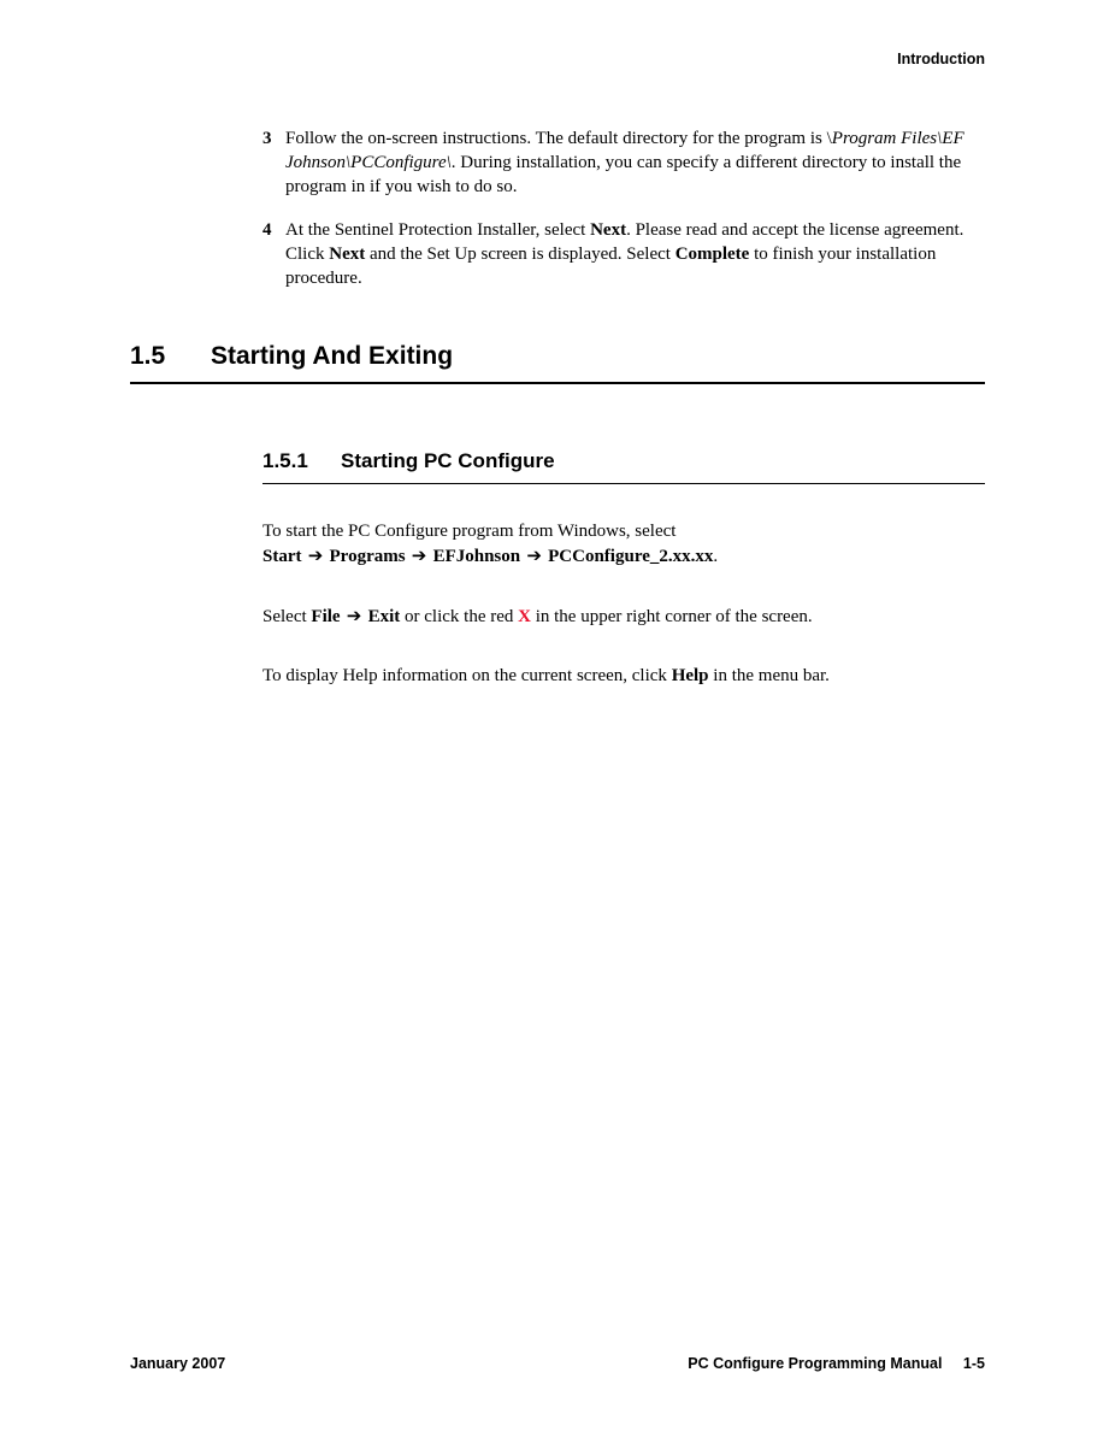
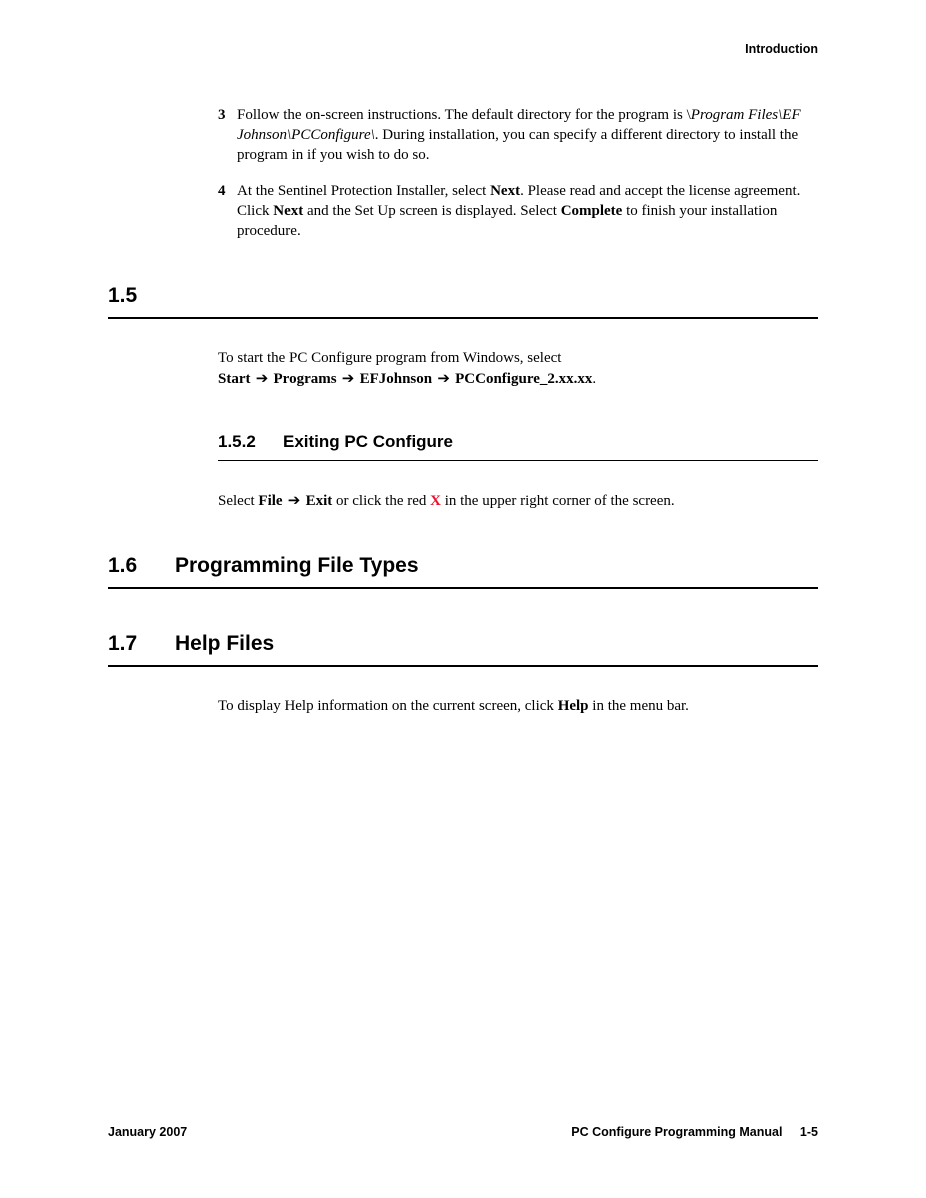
  Introduction
  3
  Follow the on-screen instructions. The default directory for the program is \Program Files\EF Johnson\PCConfigure\. During installation, you can specify a different directory to install the program in if you wish to do so.
  4
  At the Sentinel Protection Installer, select Next. Please read and accept the license agreement. Click Next and the Set Up screen is displayed. Select Complete to finish your installation procedure.
  1.5
- Starting And Exiting
- 1.5.1
- Starting PC Configure
  To start the PC Configure program from Windows, select
  Start ➔ Programs ➔ EFJohnson ➔ PCConfigure_2.xx.xx.
+ 1.5.2
+ Exiting PC Configure
  Select File ➔ Exit or click the red X in the upper right corner of the screen.
+ 1.6
+ Programming File Types
+ 1.7
+ Help Files
  To display Help information on the current screen, click Help in the menu bar.
  January 2007
  PC Configure Programming Manual 1-5
